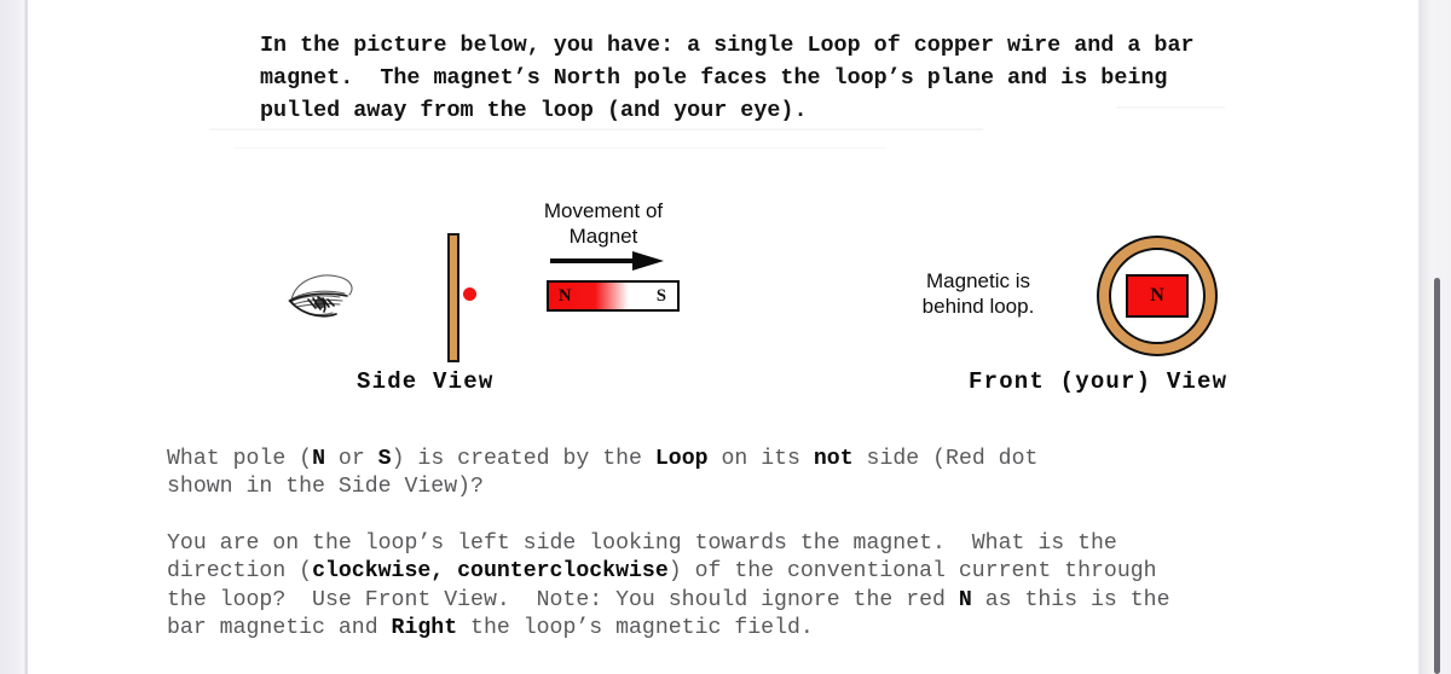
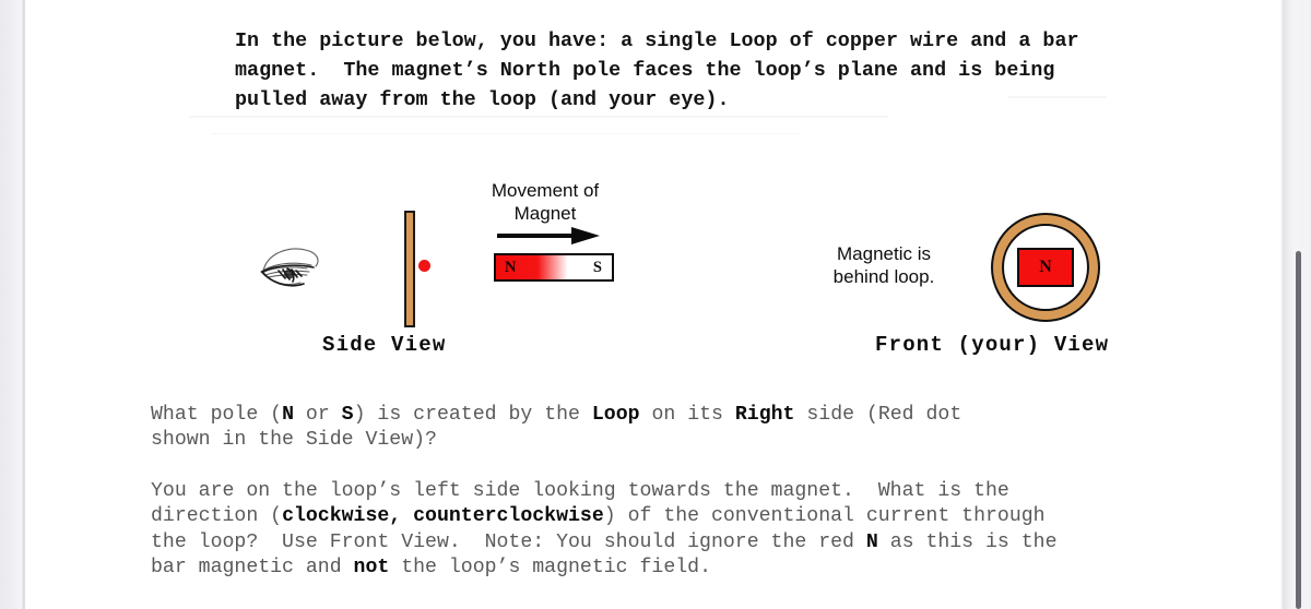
  In the picture below, you have: a single Loop of copper wire and a bar
  magnet. The magnet’s North pole faces the loop’s plane and is being
  pulled away from the loop (and your eye).
  Movement of Magnet
  N
  S
  Side View
  Magnetic is behind loop.
  N
  Front (your) View
- What pole (N or S) is created by the Loop on its not side (Red dot
+ What pole (N or S) is created by the Loop on its Right side (Red dot
  shown in the Side View)?
  You are on the loop’s left side looking towards the magnet. What is the
  direction (clockwise, counterclockwise) of the conventional current through
  the loop? Use Front View. Note: You should ignore the red N as this is the
- bar magnetic and Right the loop’s magnetic field.
+ bar magnetic and not the loop’s magnetic field.
